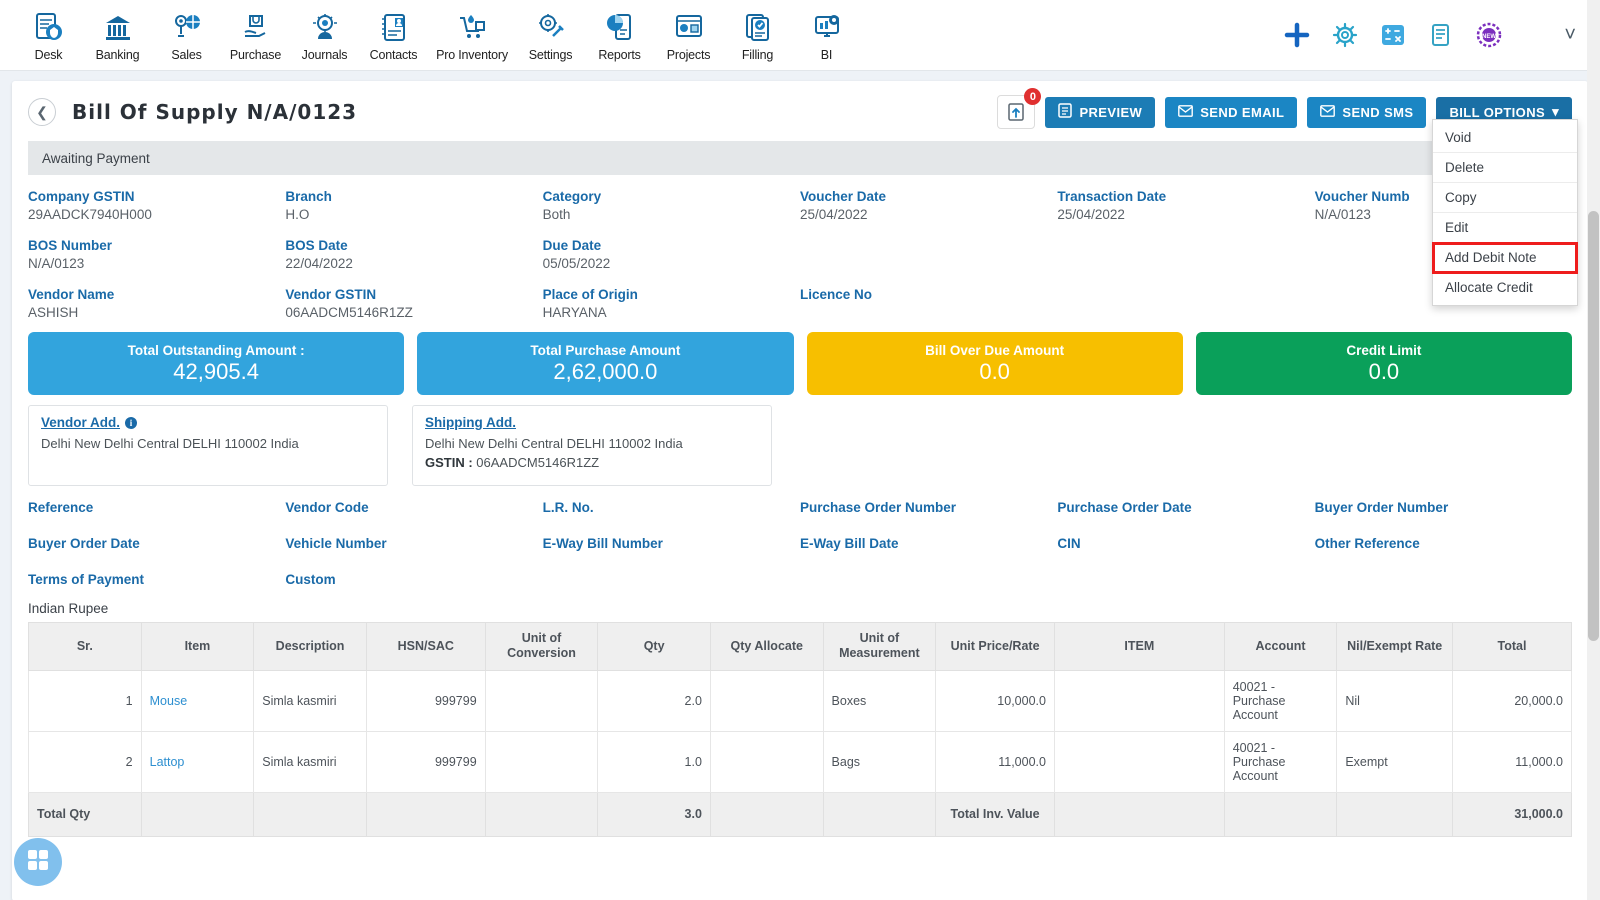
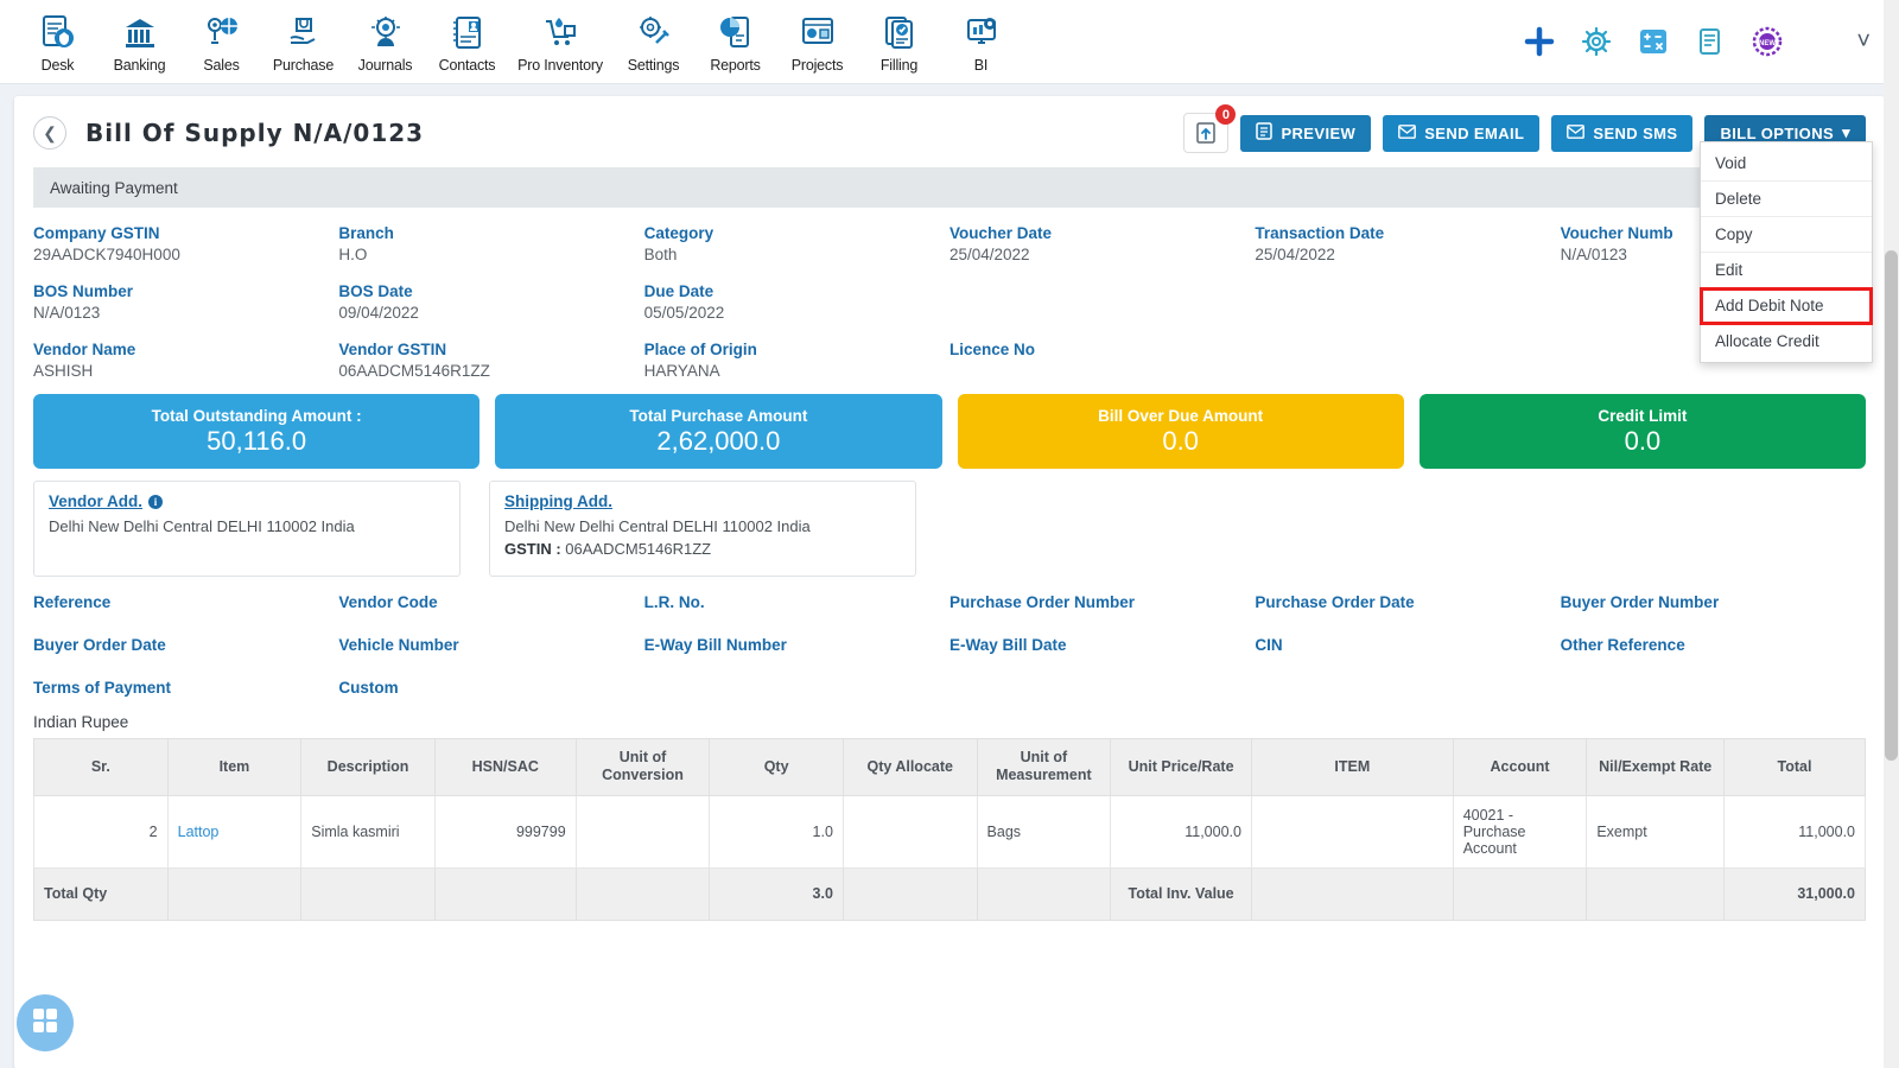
  Desk
  Banking
  Sales
  Purchase
  Journals
  Contacts
  Pro Inventory
  Settings
  Reports
  Projects
  Filling
  BI
  ˅
  ❮
  Bill Of Supply N/A/0123
  0
  PREVIEW
  SEND EMAIL
  SEND SMS
  BILL OPTIONS
  ▾
  Void
  Delete
  Copy
  Edit
  Add Debit Note
  Allocate Credit
  Awaiting Payment
  Company GSTIN
  29AADCK7940H000
  Branch
  H.O
  Category
  Both
  Voucher Date
  25/04/2022
  Transaction Date
  25/04/2022
  Voucher Numb
  N/A/0123
  BOS Number
  N/A/0123
  BOS Date
- 22/04/2022
+ 09/04/2022
  Due Date
  05/05/2022
  Vendor Name
  ASHISH
  Vendor GSTIN
  06AADCM5146R1ZZ
  Place of Origin
  HARYANA
  Licence No
  Total Outstanding Amount :
- 42,905.4
+ 50,116.0
  Total Purchase Amount
  2,62,000.0
  Bill Over Due Amount
  0.0
  Credit Limit
  0.0
  Vendor Add.
  i
  Delhi New Delhi Central DELHI 110002 India
  Shipping Add.
  Delhi New Delhi Central DELHI 110002 India
  GSTIN : 06AADCM5146R1ZZ
  Reference
  Vendor Code
  L.R. No.
  Purchase Order Number
  Purchase Order Date
  Buyer Order Number
  Buyer Order Date
  Vehicle Number
  E-Way Bill Number
  E-Way Bill Date
  CIN
  Other Reference
  Terms of Payment
  Custom
  Indian Rupee
  Sr.	Item	Description	HSN/SAC	Unit of Conversion	Qty	Qty Allocate	Unit of Measurement	Unit Price/Rate	ITEM	Account	Nil/Exempt Rate	Total
- 1	Mouse	Simla kasmiri	999799		2.0		Boxes	10,000.0		40021 - Purchase Account	Nil	20,000.0
  2	Lattop	Simla kasmiri	999799		1.0		Bags	11,000.0		40021 - Purchase Account	Exempt	11,000.0
  Total Qty					3.0			Total Inv. Value				31,000.0
